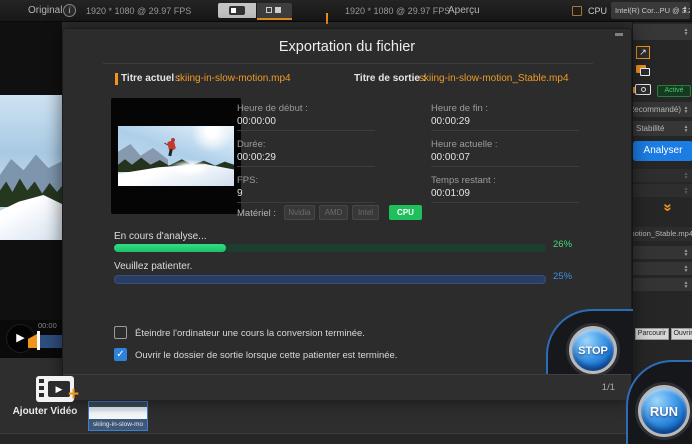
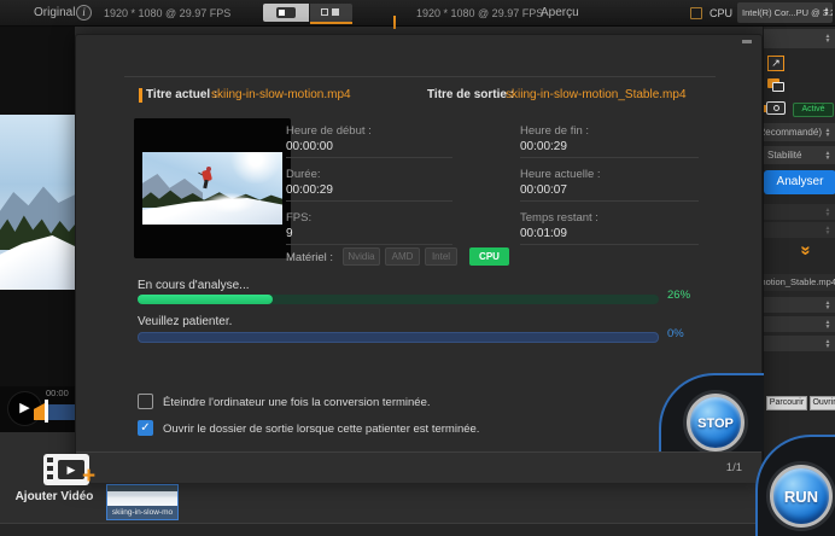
  Original
  i
  1920 * 1080 @ 29.97 FPS
  1920 * 1080 @ 29.97 FPS
  Aperçu
  CPU
  Intel(R) Cor...PU @ 3.
  ▶
  00:00
  ▶
  +
  Ajouter Vidéo
  ↗
  (ecommandé
  Stabilité
  Analyser
  RUN
- Exportation du fichier
  Titre actuel :
  skiing-in-slow-motion.mp4
  Titre de sortie :
  skiing-in-slow-motion_Stable.mp4
  Heure de début :
  00:00:00
  Durée:
  00:00:29
  FPS:
  9
  Heure de fin :
  00:00:29
  Heure actuelle :
  00:00:07
  Temps restant :
  00:01:09
  Matériel :
  Nvidia
  AMD
  Intel
  CPU
  En cours d'analyse...
  26%
  Veuillez patienter.
- 25%
+ 0%
- Éteindre l'ordinateur une cours la conversion terminée.
+ Éteindre l'ordinateur une fois la conversion terminée.
  ✓
  Ouvrir le dossier de sortie lorsque cette patienter est terminée.
  STOP
  1/1
